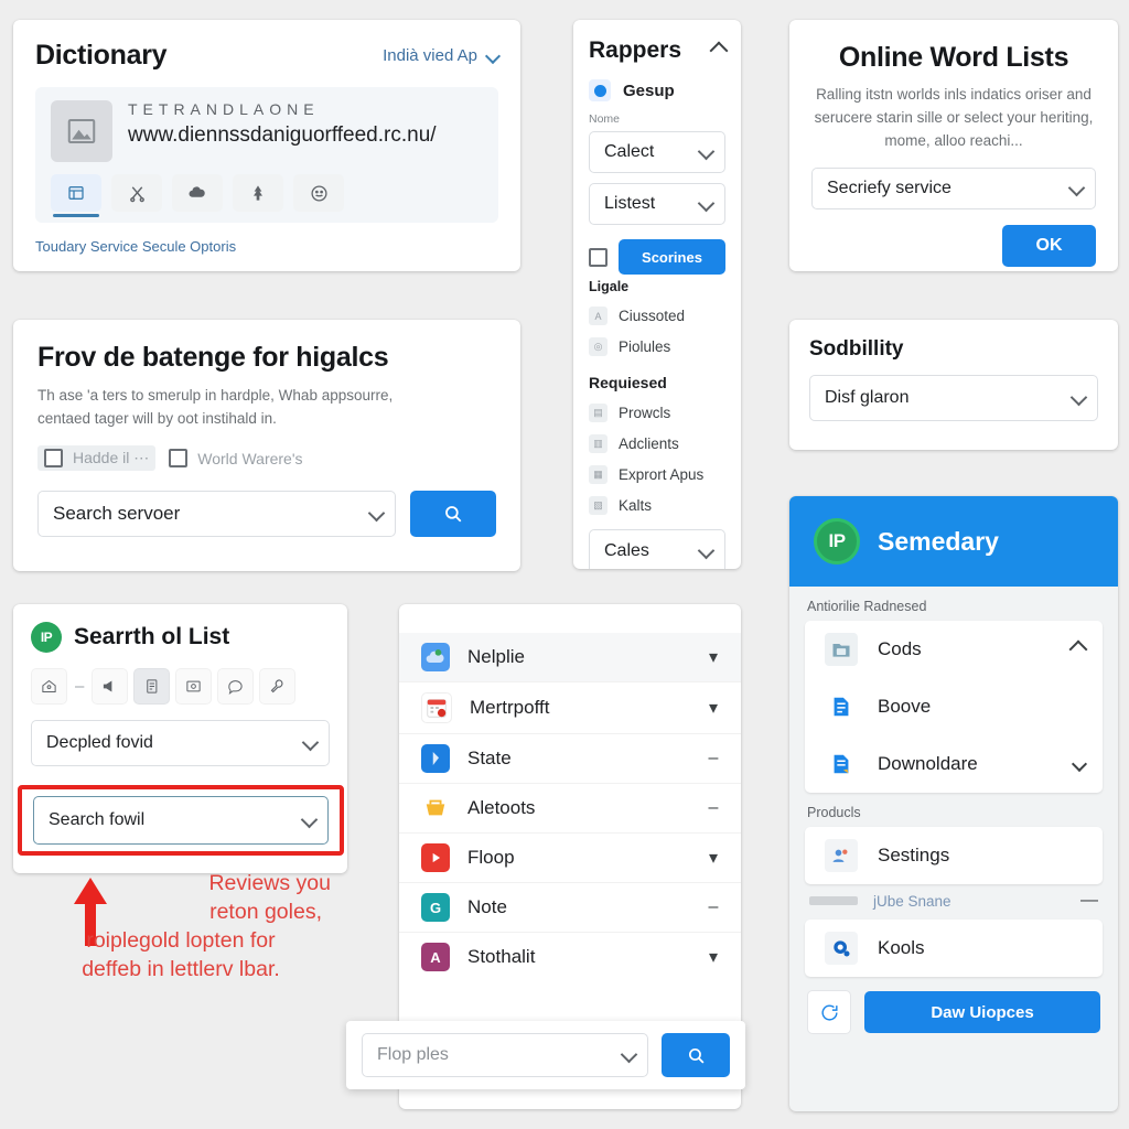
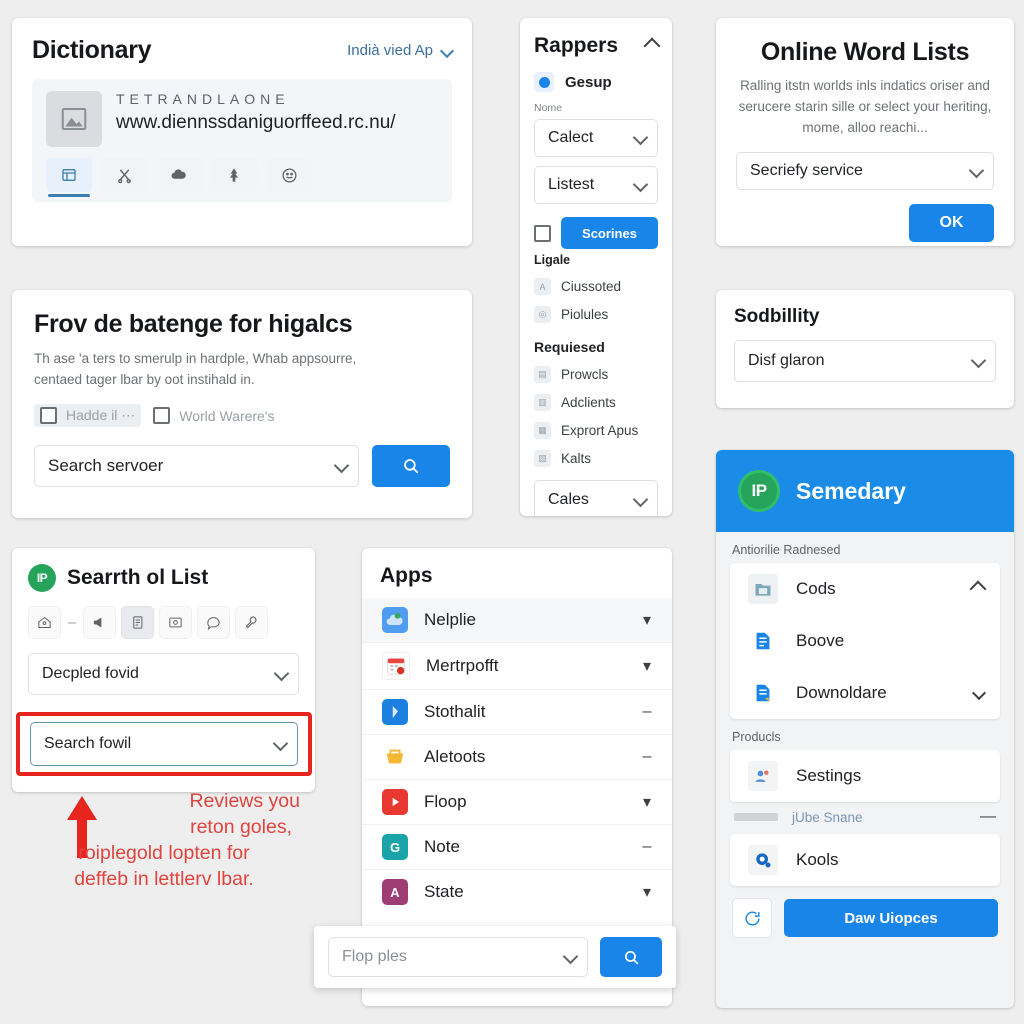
  Dictionary
  Indià vied Ap
  TETRANDLAONE
  www.diennssdaniguorffeed.rc.nu/
- Toudary Service Secule Optoris
  Frov de batenge for higalcs
  Th ase 'a ters to smerulp in hardple, Whab appsourre,
- centaed tager will by oot instihald in.
+ centaed tager lbar by oot instihald in.
  Hadde il ⋯
  World Warere's
  Search servoer
  IP
  Searrth ol List
  –
  Decpled fovid
  Search fowil
  Reviews you
  reton goles,
  roiplegold lopten for
  deffeb in lettlerv lbar.
  Rappers
  Gesup
  Nome
  Calect
  Listest
  Scorines
  Ligale
  A
  Ciussoted
  ◎
  Piolules
  Requiesed
  ▤
  Prowcls
  ▥
  Adclients
  ▦
  Exprort Apus
  ▧
  Kalts
  Cales
+ Apps
  Nelplie
  ▾
  Mertrpofft
  ▾
- State
+ Stothalit
  –
  Aletoots
  –
  Floop
  ▾
  G
  Note
  –
  A
- Stothalit
+ State
  ▾
  Flop ples
  Online Word Lists
  Ralling itstn worlds inls indatics oriser and
  serucere starin sille or select your heriting,
  mome, alloo reachi...
  Secriefy service
  OK
  Sodbillity
  Disf glaron
  IP
  Semedary
  Antiorilie Radnesed
  Cods
  Boove
  Downoldare
  Producls
  Sestings
  jUbe Snane
  —
  Kools
  Daw Uiopces
